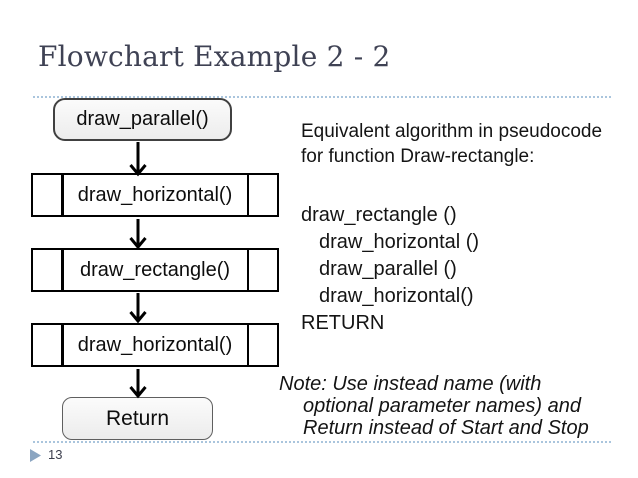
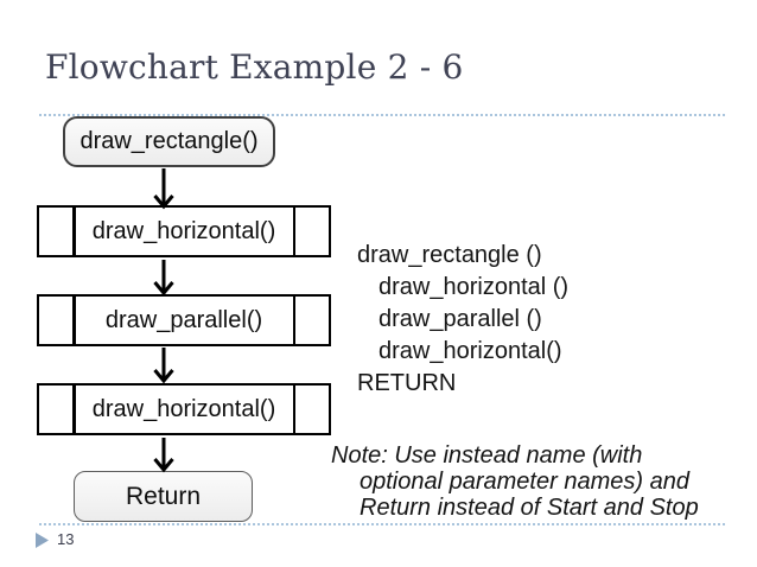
- Flowchart Example 2 - 2
+ Flowchart Example 2 - 6
- draw_parallel()
+ draw_rectangle()
  draw_horizontal()
- draw_rectangle()
+ draw_parallel()
  draw_horizontal()
  Return
- Equivalent algorithm in pseudocode
- for function Draw-rectangle:
  draw_rectangle ()
  draw_horizontal ()
  draw_parallel ()
  draw_horizontal()
  RETURN
  Note: Use instead name (with
  optional parameter names) and
  Return instead of Start and Stop
  13
